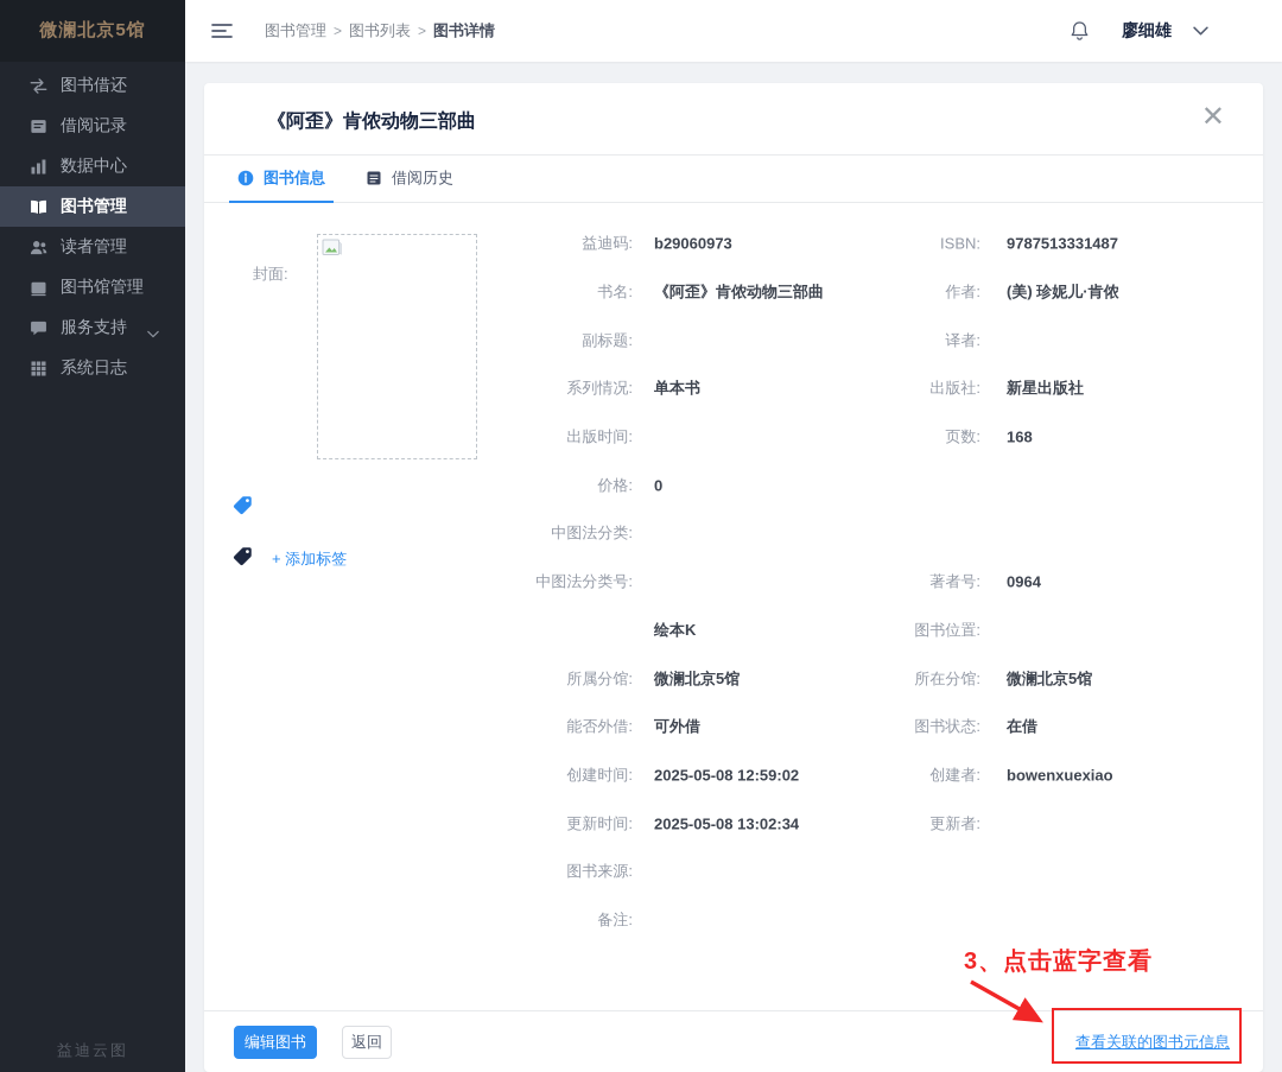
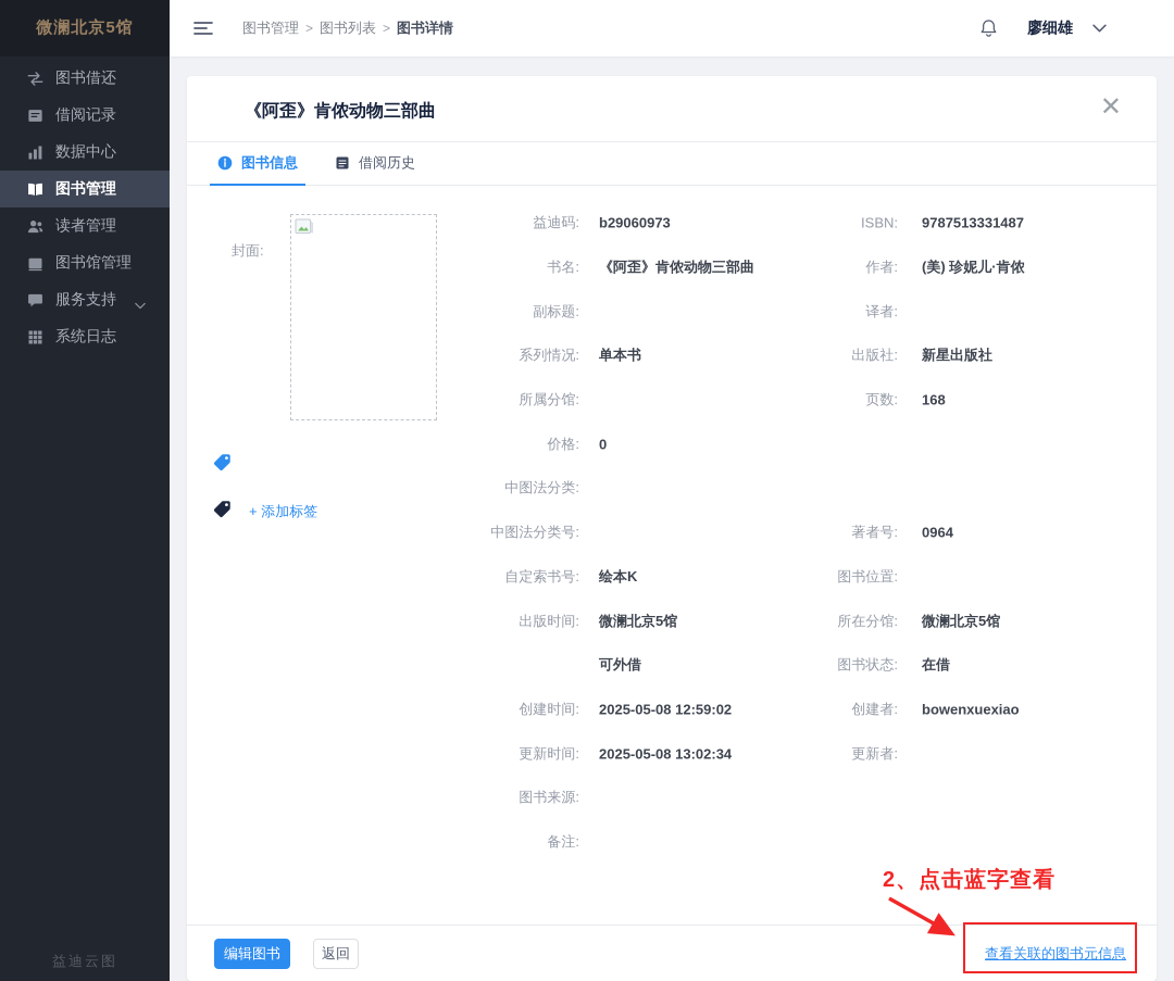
  微澜北京5馆
  图书借还
  借阅记录
  数据中心
  图书管理
  读者管理
  图书馆管理
  服务支持
  系统日志
  益迪云图
  图书管理
  >
  图书列表
  >
  图书详情
  廖细雄
  《阿歪》肯侬动物三部曲
  ✕
  图书信息
  借阅历史
  封面:
  + 添加标签
  益迪码:
  b29060973
  ISBN:
  9787513331487
  书名:
  《阿歪》肯侬动物三部曲
  作者:
  (美) 珍妮儿·肯侬
  副标题:
  译者:
  系列情况:
  单本书
  出版社:
  新星出版社
- 出版时间:
+ 所属分馆:
  页数:
  168
  价格:
  0
  中图法分类:
  中图法分类号:
  著者号:
  0964
+ 自定索书号:
  绘本K
  图书位置:
- 所属分馆:
+ 出版时间:
  微澜北京5馆
  所在分馆:
  微澜北京5馆
- 能否外借:
  可外借
  图书状态:
  在借
  创建时间:
  2025-05-08 12:59:02
  创建者:
  bowenxuexiao
  更新时间:
  2025-05-08 13:02:34
  更新者:
  图书来源:
  备注:
  编辑图书
  返回
  查看关联的图书元信息
- 3、点击蓝字查看
+ 2、点击蓝字查看
